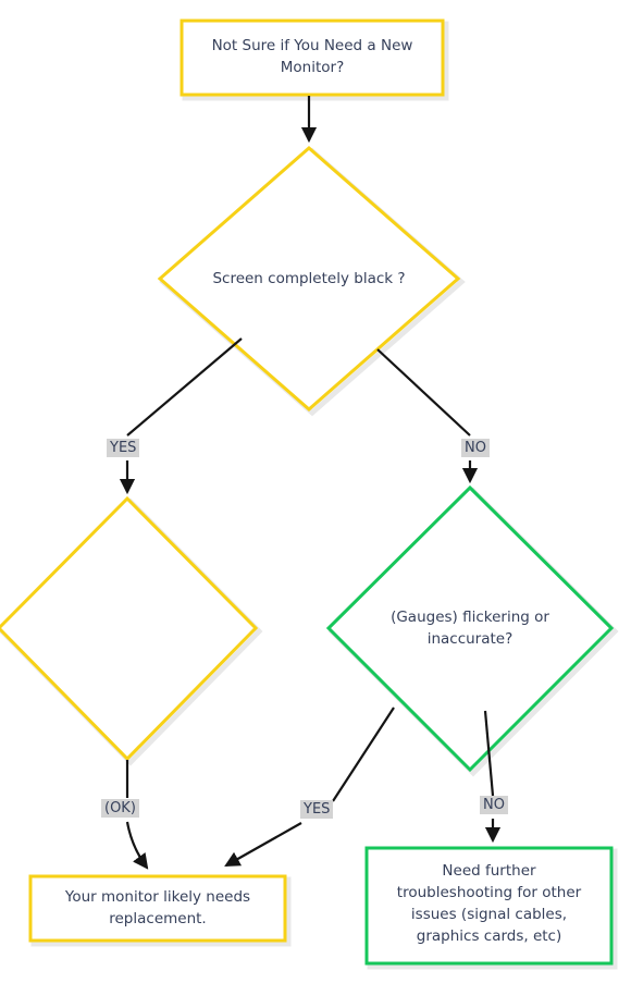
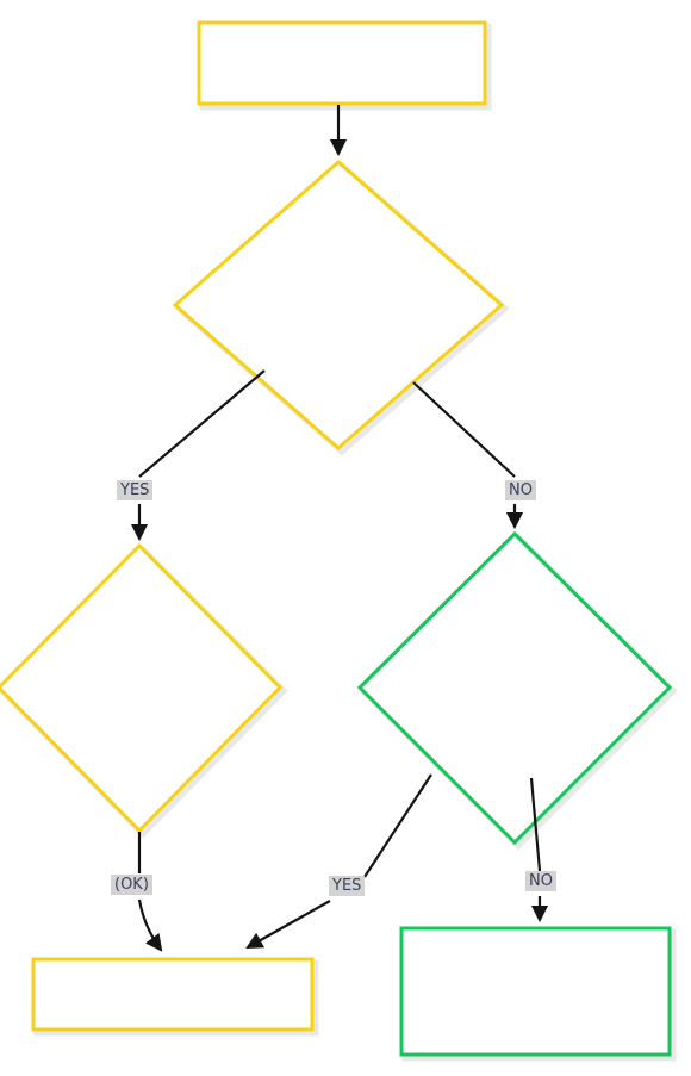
- Not Sure if You Need a New
- Monitor?
- Screen completely black ?
- (Gauges) flickering or
- inaccurate?
- Your monitor likely needs
- replacement.
- Need further
- troubleshooting for other
- issues (signal cables,
- graphics cards, etc)
  YES
  NO
  (OK)
  YES
  NO
